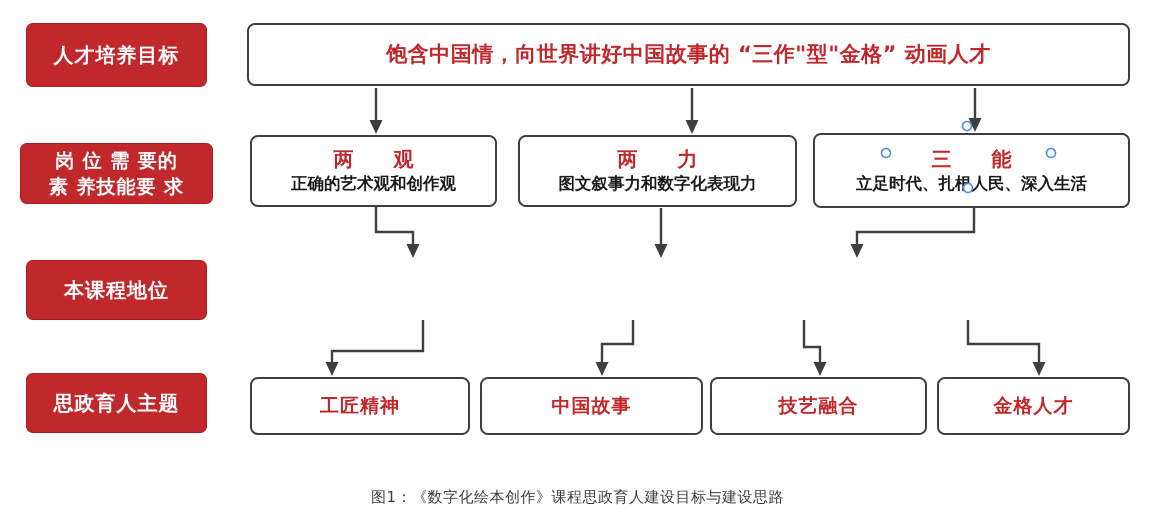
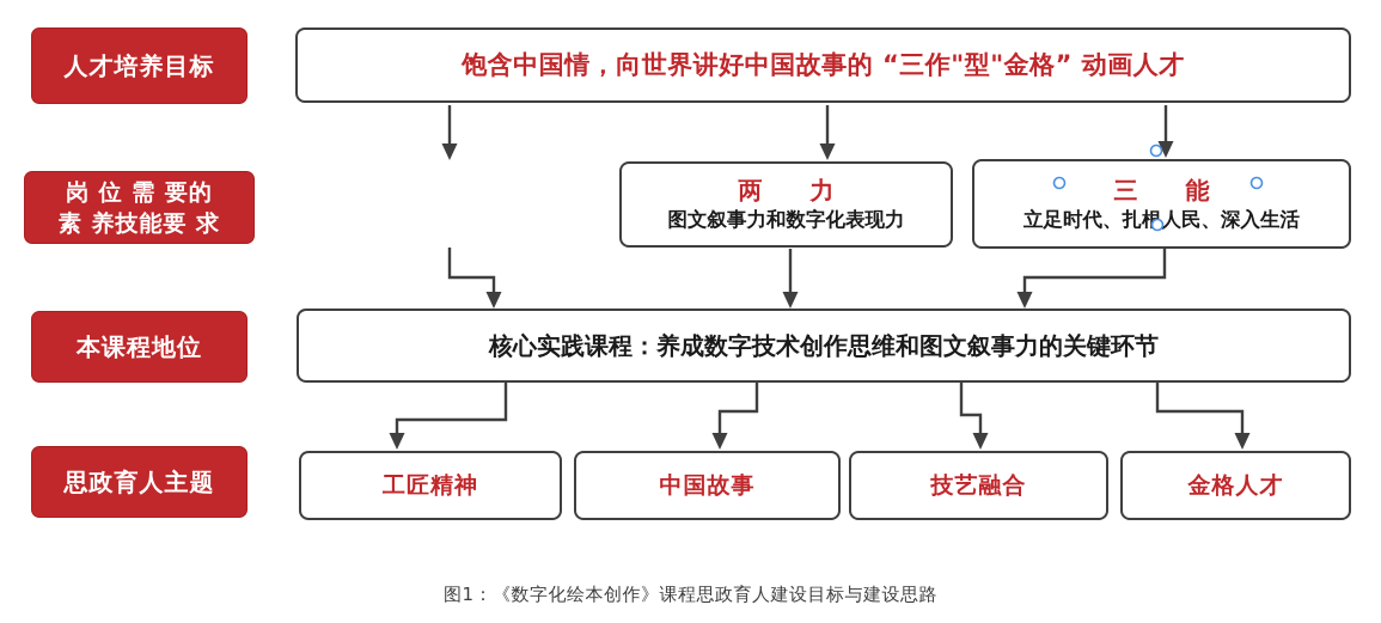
  人才培养目标
  岗 位 需 要的
  素 养技能要 求
  本课程地位
  思政育人主题
  饱含中国情，向世界讲好中国故事的 “三作"型"金格” 动画人才
- 两 观
- 正确的艺术观和创作观
  两 力
  图文叙事力和数字化表现力
  三 能
  立足时代、扎根人民、深入生活
+ 核心实践课程：养成数字技术创作思维和图文叙事力的关键环节
  工匠精神
  中国故事
  技艺融合
  金格人才
  图1：《数字化绘本创作》课程思政育人建设目标与建设思路
